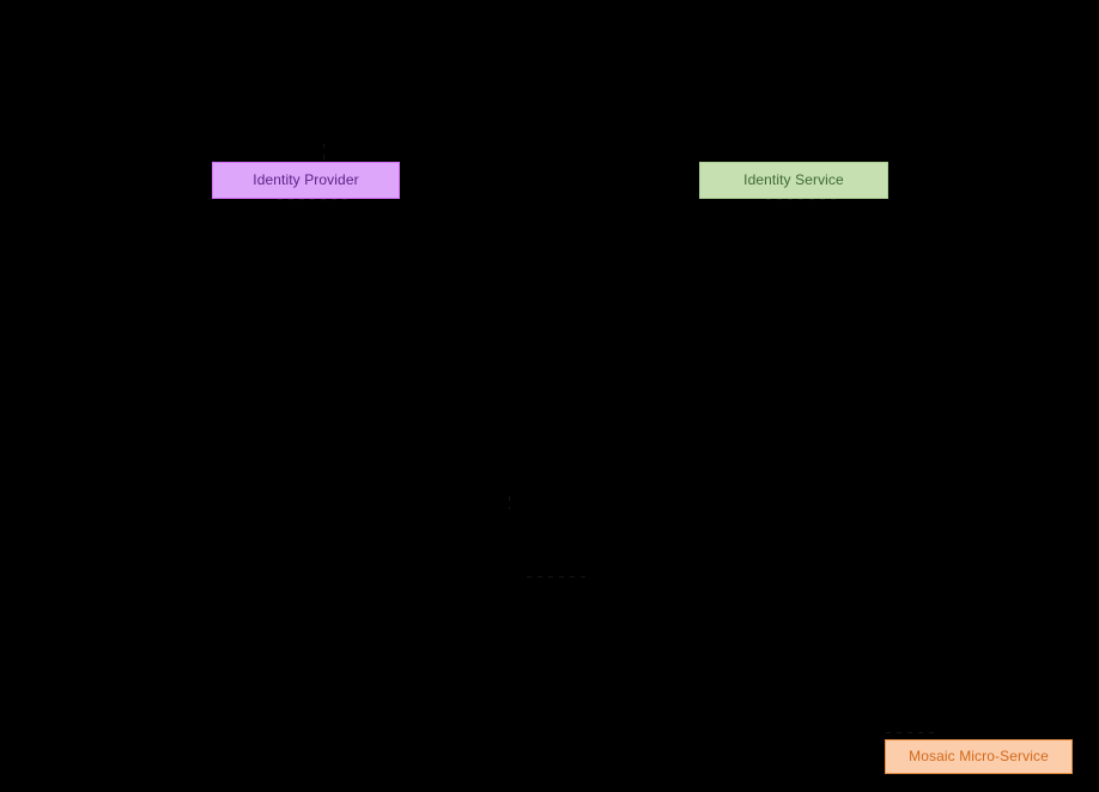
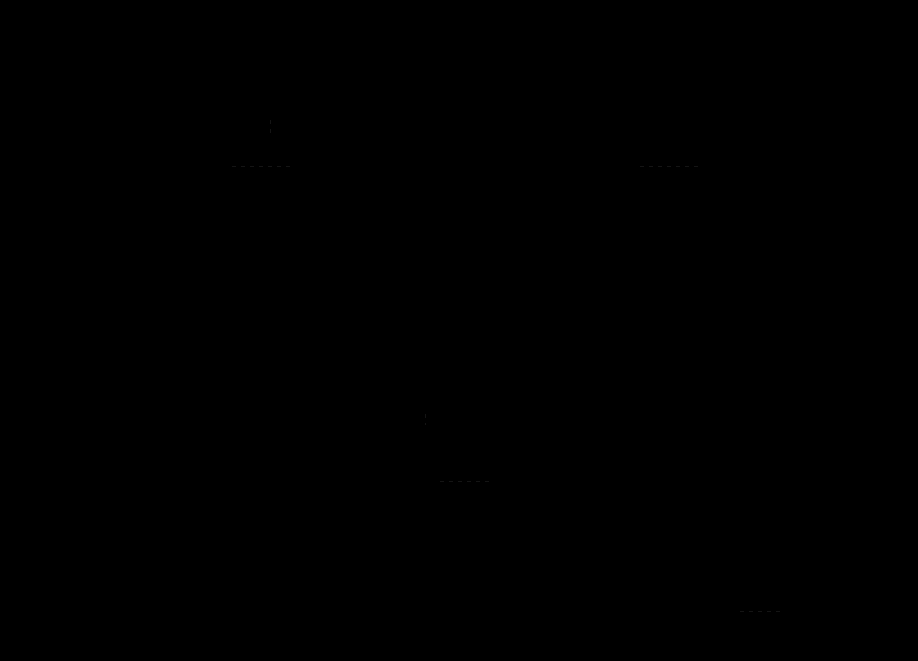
- Identity Provider
- Identity Service
- Mosaic Micro-Service
